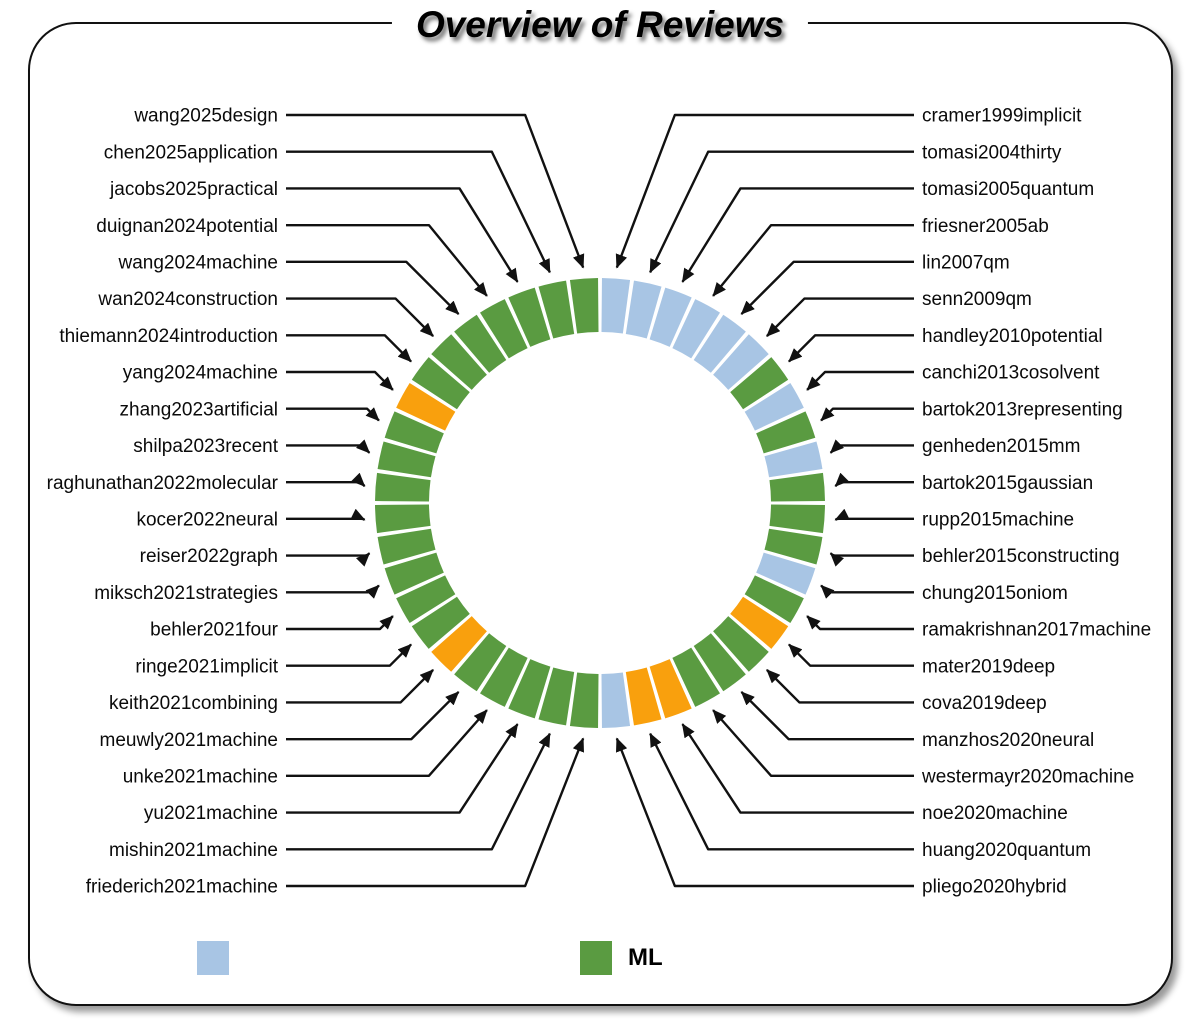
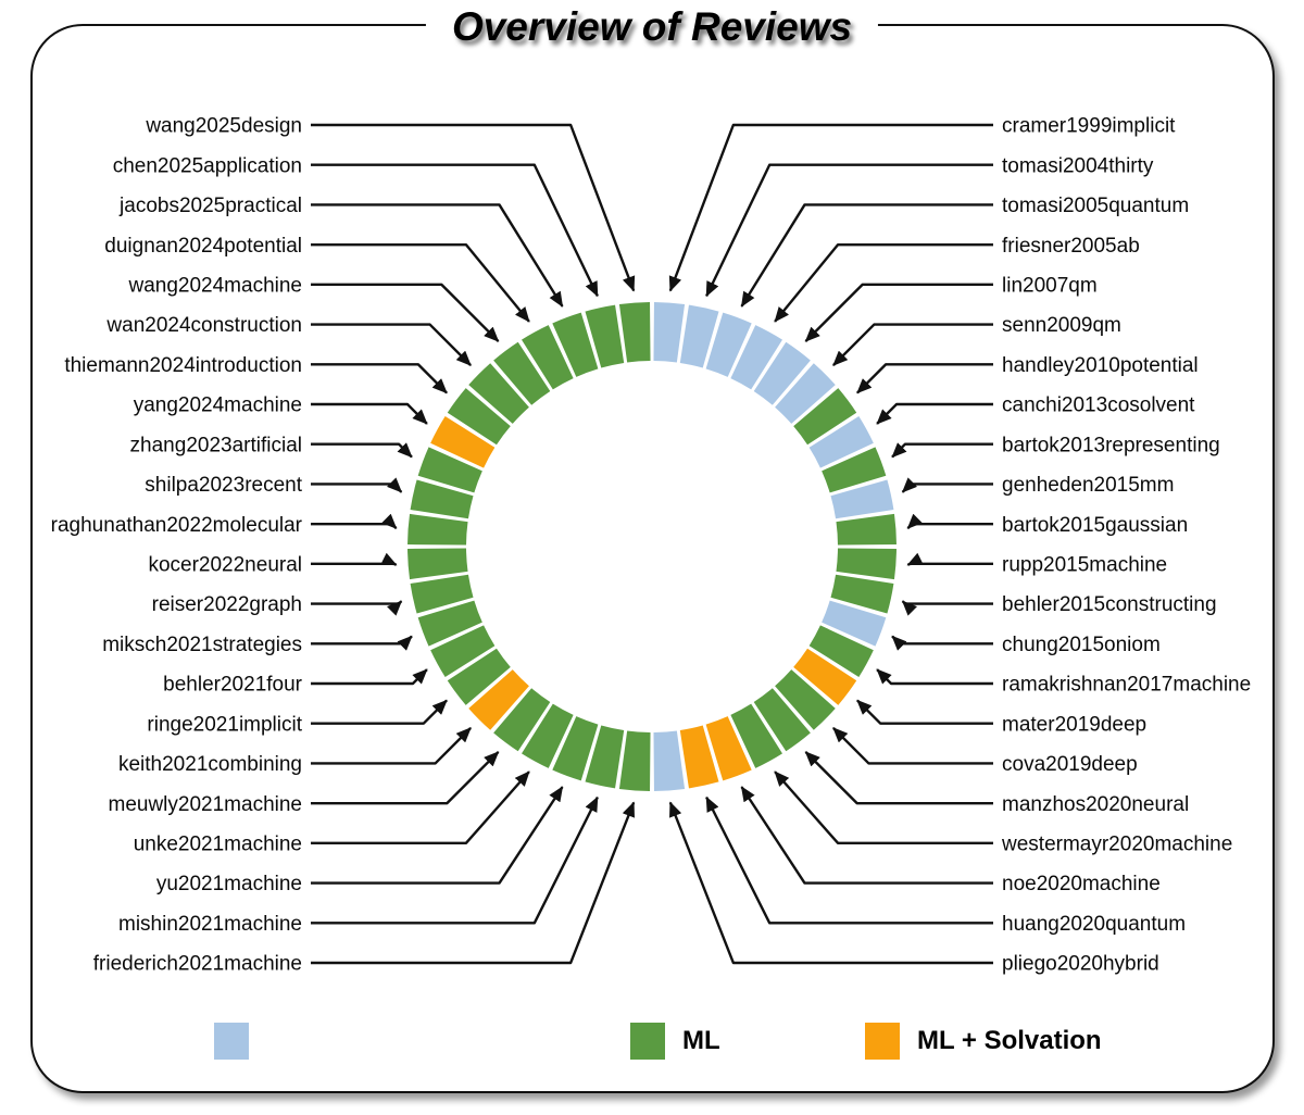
  Overview of Reviews
  cramer1999implicit
  tomasi2004thirty
  tomasi2005quantum
  friesner2005ab
  lin2007qm
  senn2009qm
  handley2010potential
  canchi2013cosolvent
  bartok2013representing
  genheden2015mm
  bartok2015gaussian
  rupp2015machine
  behler2015constructing
  chung2015oniom
  ramakrishnan2017machine
  mater2019deep
  cova2019deep
  manzhos2020neural
  westermayr2020machine
  noe2020machine
  huang2020quantum
  pliego2020hybrid
  friederich2021machine
  mishin2021machine
  yu2021machine
  unke2021machine
  meuwly2021machine
  keith2021combining
  ringe2021implicit
  behler2021four
  miksch2021strategies
  reiser2022graph
  kocer2022neural
  raghunathan2022molecular
  shilpa2023recent
  zhang2023artificial
  yang2024machine
  thiemann2024introduction
  wan2024construction
  wang2024machine
  duignan2024potential
  jacobs2025practical
  chen2025application
  wang2025design
  ML
+ ML + Solvation
